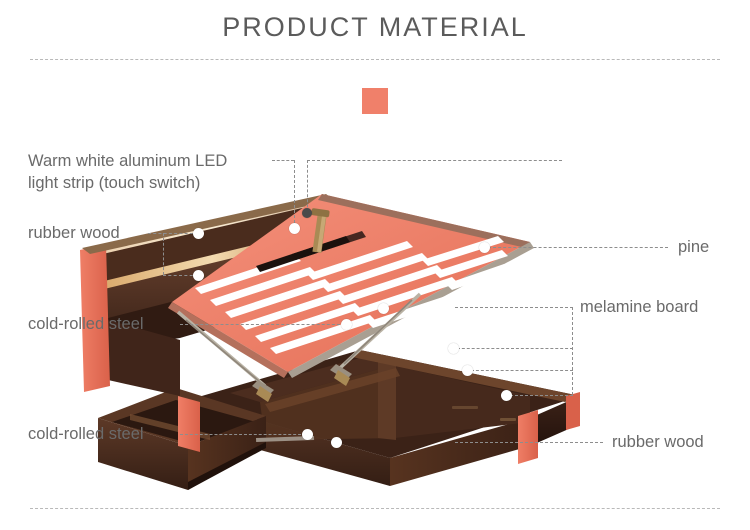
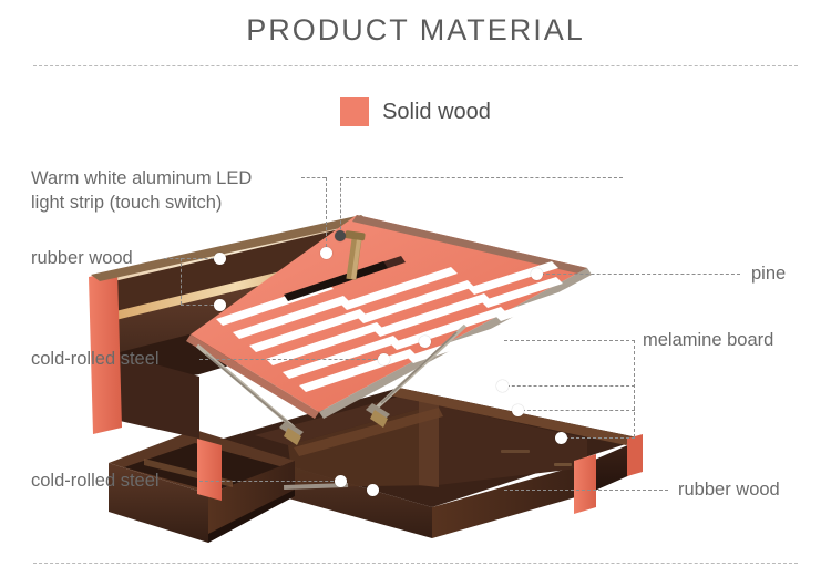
  PRODUCT MATERIAL
+ Solid wood
  Warm white aluminum LED
  light strip (touch switch)
  rubber wood
  pine
  cold-rolled steel
  melamine board
  cold-rolled steel
  rubber wood
